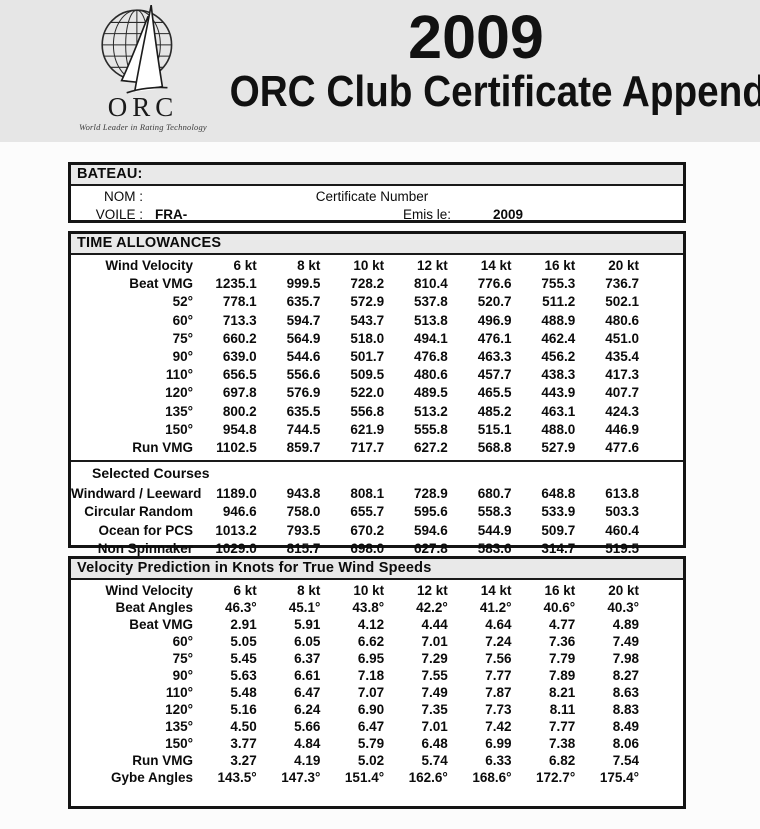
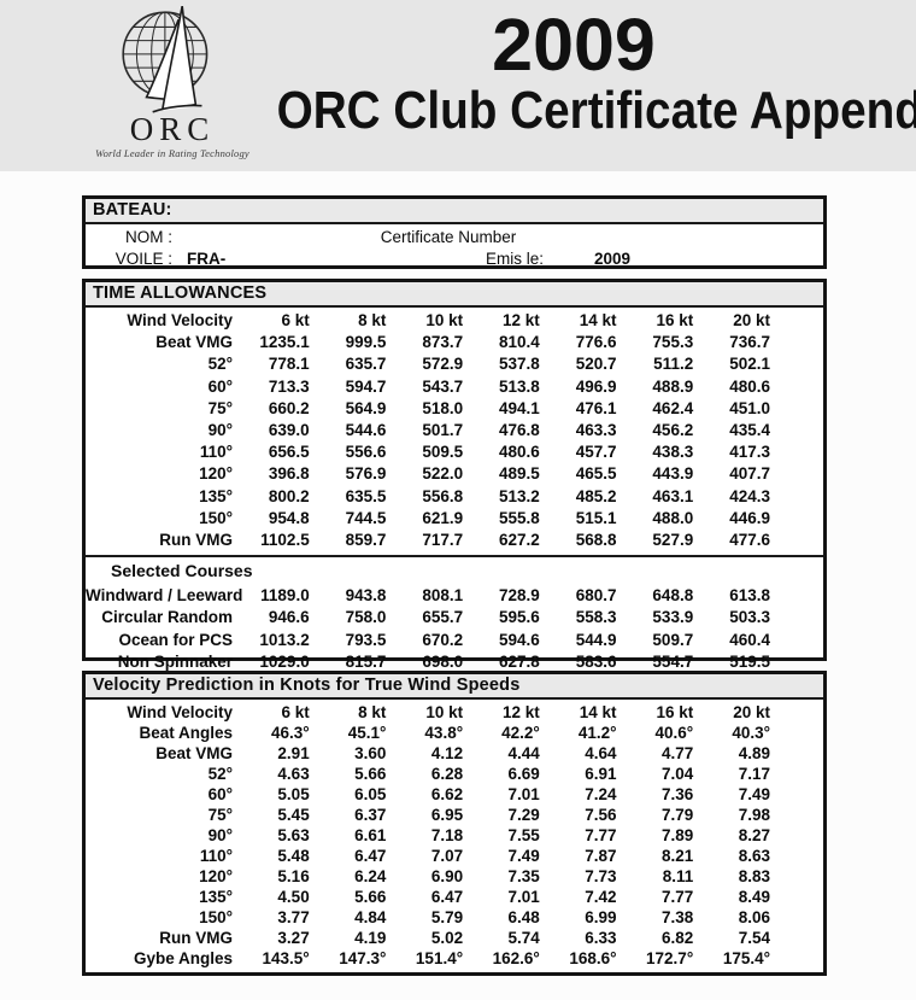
  ORC
  World Leader in Rating Technology
  2009
  ORC Club Certificate Append
  BATEAU:
  NOM :
  Certificate Number
  VOILE :
  FRA-
  Emis le:
  2009
  TIME ALLOWANCES
  Wind Velocity	6 kt	8 kt	10 kt	12 kt	14 kt	16 kt	20 kt
- Beat VMG	1235.1	999.5	728.2	810.4	776.6	755.3	736.7
+ Beat VMG	1235.1	999.5	873.7	810.4	776.6	755.3	736.7
  52°	778.1	635.7	572.9	537.8	520.7	511.2	502.1
  60°	713.3	594.7	543.7	513.8	496.9	488.9	480.6
  75°	660.2	564.9	518.0	494.1	476.1	462.4	451.0
  90°	639.0	544.6	501.7	476.8	463.3	456.2	435.4
  110°	656.5	556.6	509.5	480.6	457.7	438.3	417.3
- 120°	697.8	576.9	522.0	489.5	465.5	443.9	407.7
+ 120°	396.8	576.9	522.0	489.5	465.5	443.9	407.7
  135°	800.2	635.5	556.8	513.2	485.2	463.1	424.3
  150°	954.8	744.5	621.9	555.8	515.1	488.0	446.9
  Run VMG	1102.5	859.7	717.7	627.2	568.8	527.9	477.6
  Selected Courses
  Windward / Leeward	1189.0	943.8	808.1	728.9	680.7	648.8	613.8
  Circular Random	946.6	758.0	655.7	595.6	558.3	533.9	503.3
  Ocean for PCS	1013.2	793.5	670.2	594.6	544.9	509.7	460.4
- Non Spinnaker	1029.0	815.7	698.0	627.8	583.6	314.7	519.5
+ Non Spinnaker	1029.0	815.7	698.0	627.8	583.6	554.7	519.5
  Velocity Prediction in Knots for True Wind Speeds
  Wind Velocity	6 kt	8 kt	10 kt	12 kt	14 kt	16 kt	20 kt
  Beat Angles	46.3°	45.1°	43.8°	42.2°	41.2°	40.6°	40.3°
- Beat VMG	2.91	5.91	4.12	4.44	4.64	4.77	4.89
+ Beat VMG	2.91	3.60	4.12	4.44	4.64	4.77	4.89
+ 52°	4.63	5.66	6.28	6.69	6.91	7.04	7.17
  60°	5.05	6.05	6.62	7.01	7.24	7.36	7.49
  75°	5.45	6.37	6.95	7.29	7.56	7.79	7.98
  90°	5.63	6.61	7.18	7.55	7.77	7.89	8.27
  110°	5.48	6.47	7.07	7.49	7.87	8.21	8.63
  120°	5.16	6.24	6.90	7.35	7.73	8.11	8.83
  135°	4.50	5.66	6.47	7.01	7.42	7.77	8.49
  150°	3.77	4.84	5.79	6.48	6.99	7.38	8.06
  Run VMG	3.27	4.19	5.02	5.74	6.33	6.82	7.54
  Gybe Angles	143.5°	147.3°	151.4°	162.6°	168.6°	172.7°	175.4°
